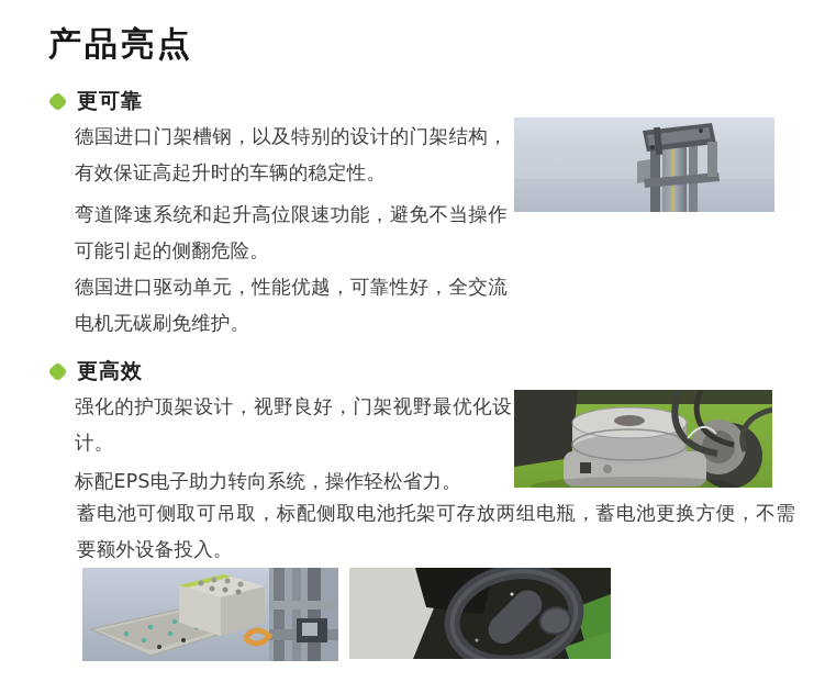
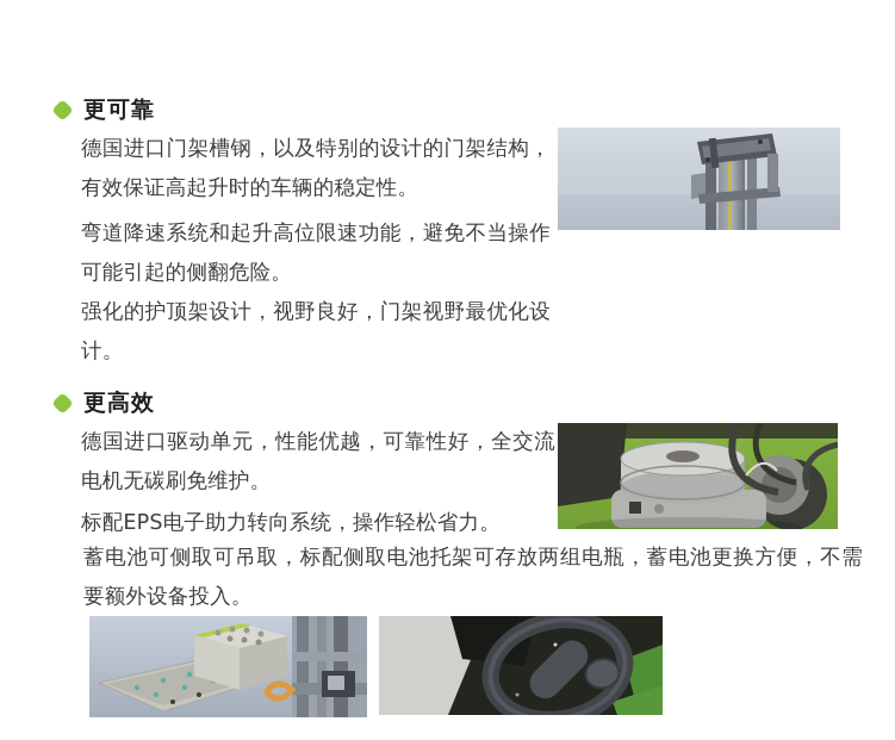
- 产品亮点
  更可靠
  德国进口门架槽钢，以及特别的设计的门架结构，有效保证高起升时的车辆的稳定性。
  弯道降速系统和起升高位限速功能，避免不当操作可能引起的侧翻危险。
- 德国进口驱动单元，性能优越，可靠性好，全交流电机无碳刷免维护。
+ 强化的护顶架设计，视野良好，门架视野最优化设计。
  更高效
- 强化的护顶架设计，视野良好，门架视野最优化设计。
+ 德国进口驱动单元，性能优越，可靠性好，全交流电机无碳刷免维护。
  标配EPS电子助力转向系统，操作轻松省力。
  蓄电池可侧取可吊取，标配侧取电池托架可存放两组电瓶，蓄电池更换方便，不需要额外设备投入。
